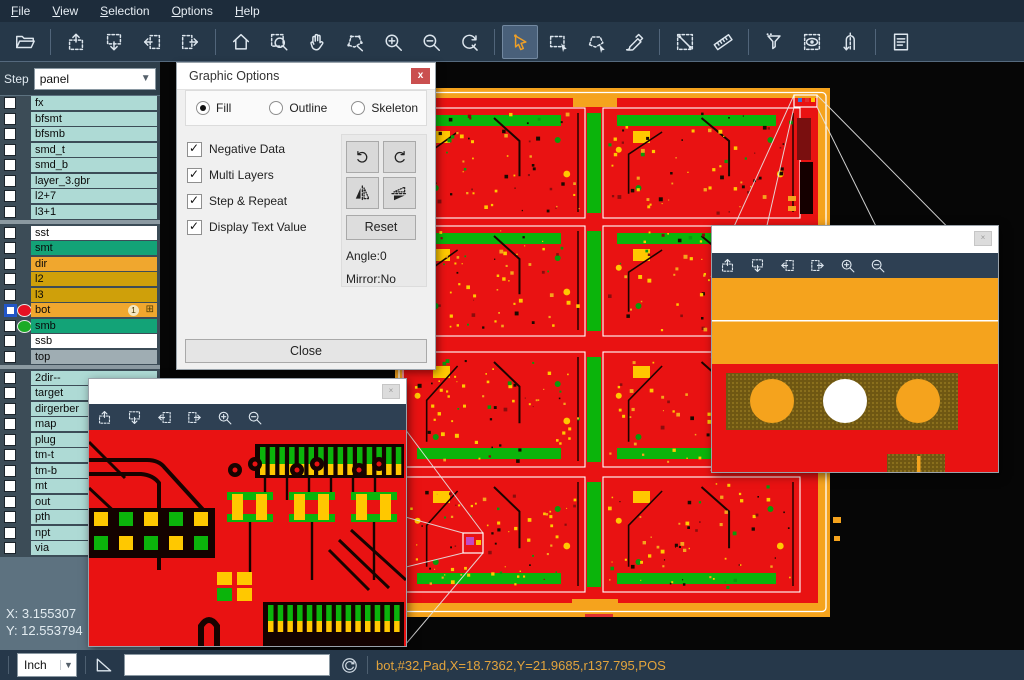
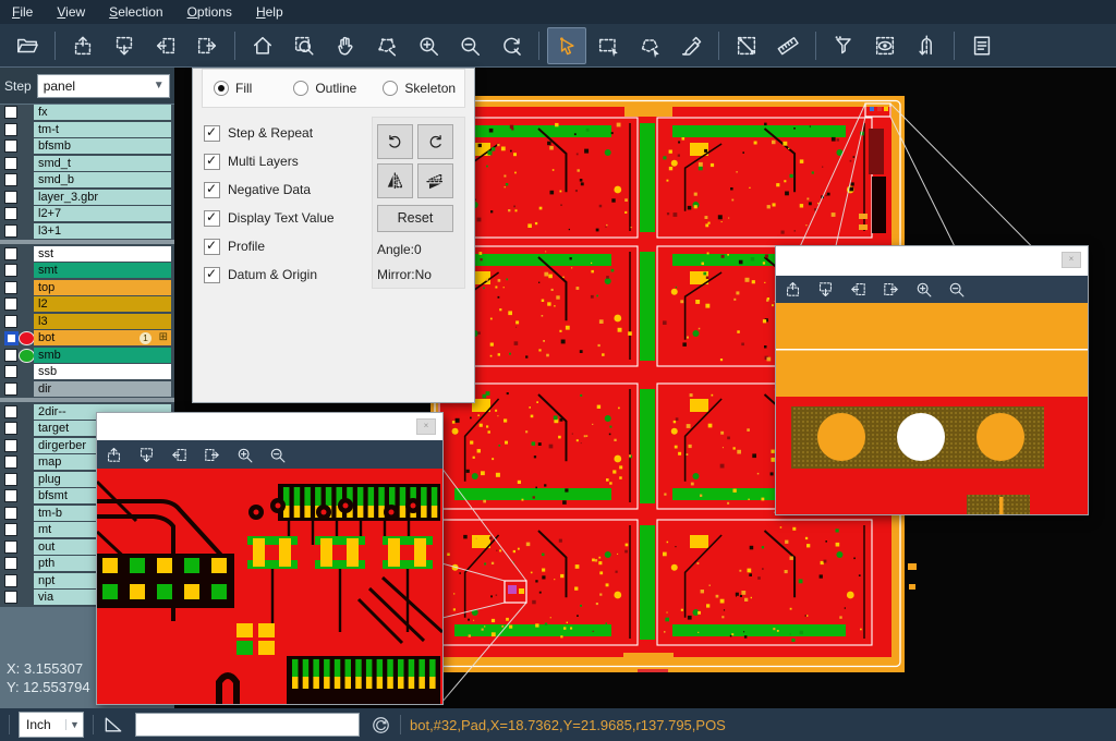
  File
  View
  Selection
  Options
  Help
  Step
  panel
  ▼
  fx
- bfsmt
+ tm-t
  bfsmb
  smd_t
  smd_b
  layer_3.gbr
  l2+7
  l3+1
  sst
  smt
- dir
+ top
  l2
  l3
  bot
  1
  ⊞
  smb
  ssb
- top
+ dir
  2dir--
  target
  dirgerber
  map
  plug
- tm-t
+ bfsmt
  tm-b
  mt
  out
  pth
  npt
  via
  X: 3.155307
  Y: 12.553794
- Graphic Options
- x
  Fill
  Outline
  Skeleton
- Negative Data
+ Step & Repeat
  Multi Layers
- Step & Repeat
+ Negative Data
  Display Text Value
+ Profile
+ Datum & Origin
  Reset
  Angle:0
  Mirror:No
- Close
  ×
  ×
  Inch
  ▼
  bot,#32,Pad,X=18.7362,Y=21.9685,r137.795,POS
